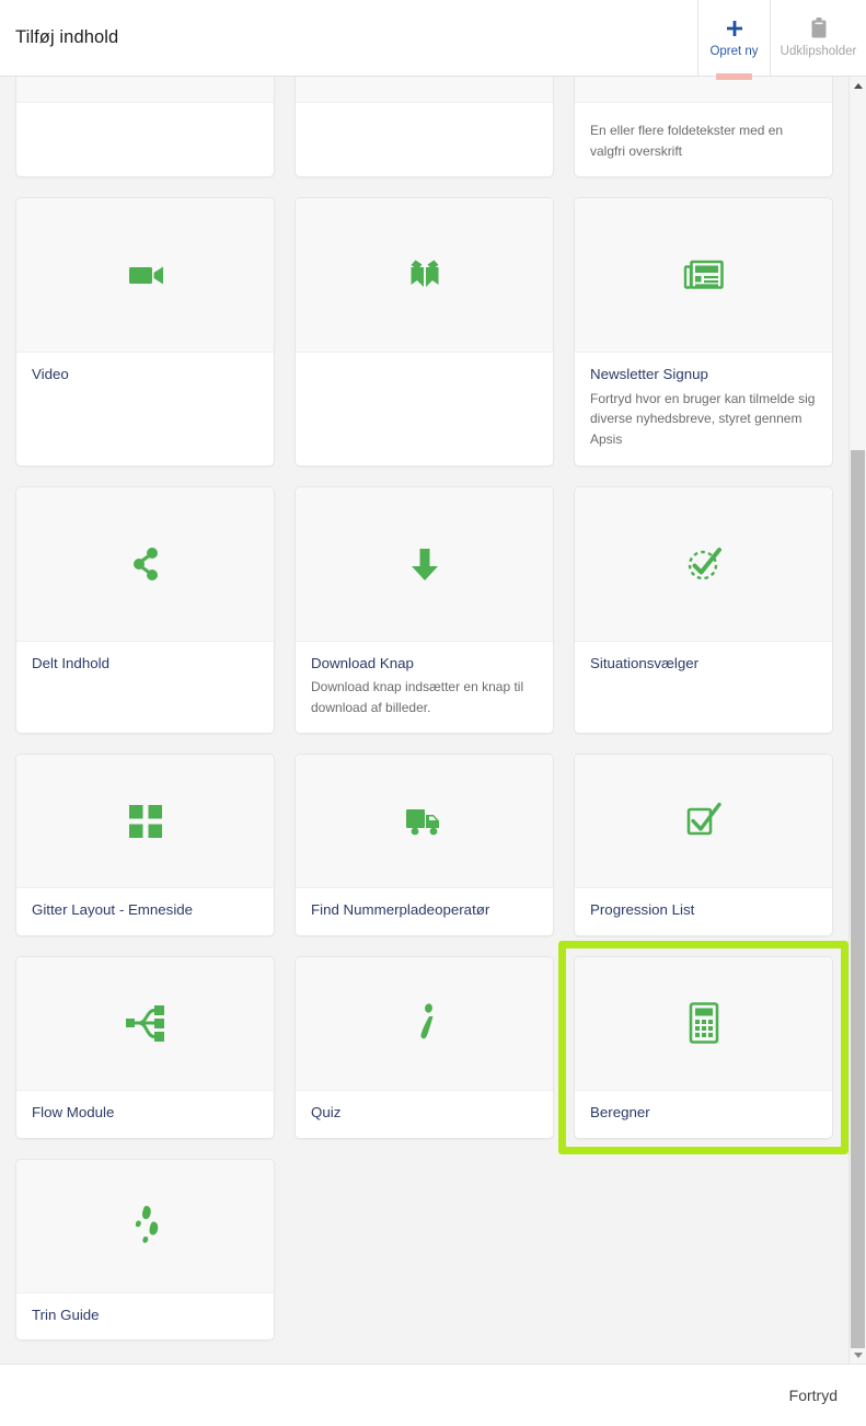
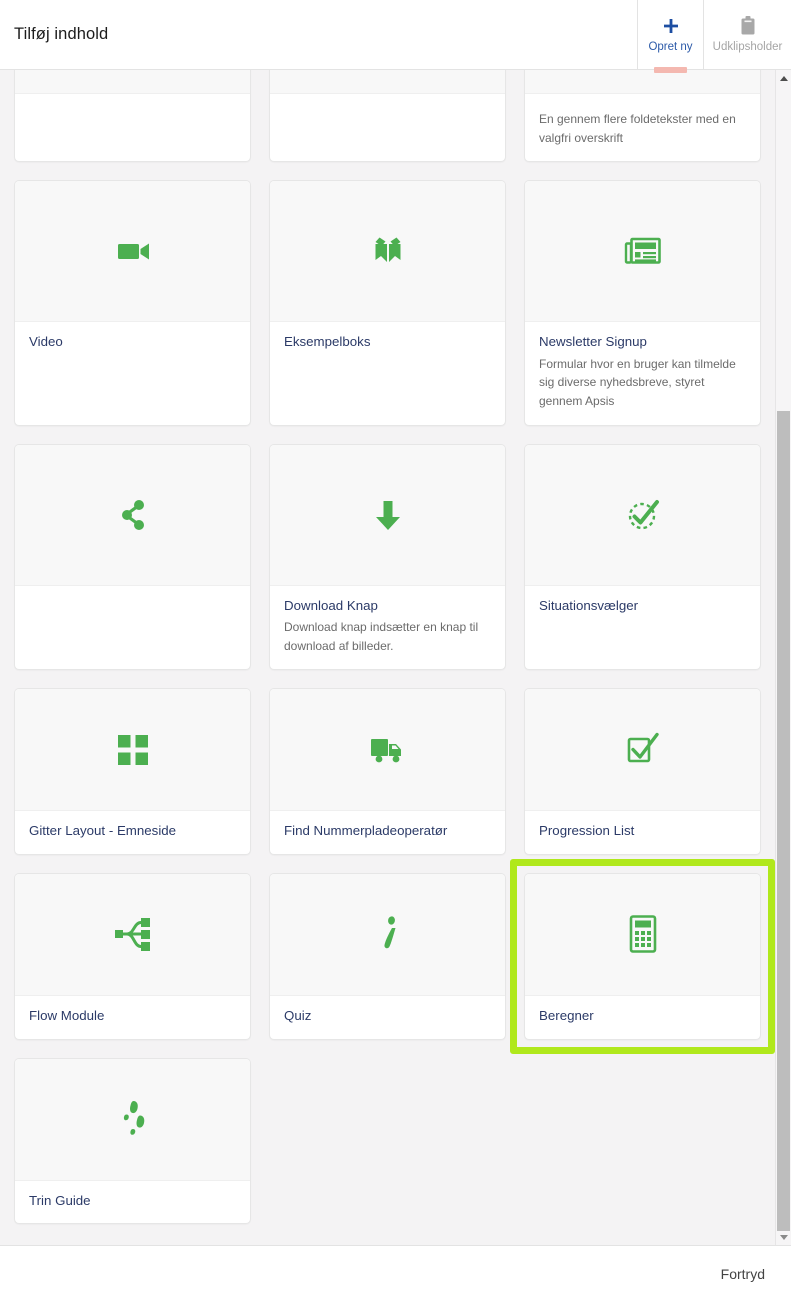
  Tilføj indhold
  Opret ny
  Udklipsholder
- En eller flere foldetekster med en valgfri overskrift
+ En gennem flere foldetekster med en valgfri overskrift
  Video
+ Eksempelboks
  Newsletter Signup
- Fortryd hvor en bruger kan tilmelde sig diverse nyhedsbreve, styret gennem Apsis
+ Formular hvor en bruger kan tilmelde sig diverse nyhedsbreve, styret gennem Apsis
- Delt Indhold
  Download Knap
  Download knap indsætter en knap til download af billeder.
  Situationsvælger
  Gitter Layout - Emneside
  Find Nummerpladeoperatør
  Progression List
  Flow Module
  Quiz
  Beregner
  Trin Guide
  Fortryd
